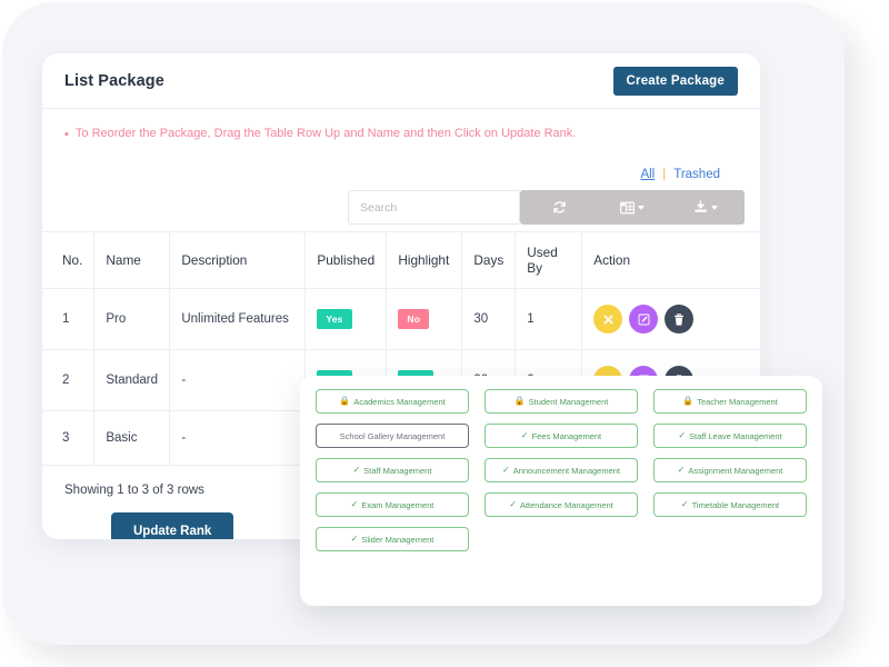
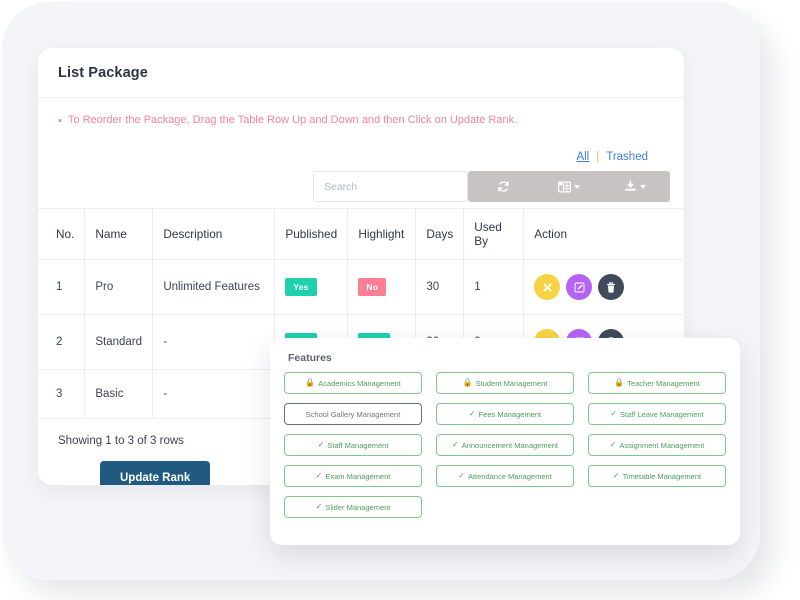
  List Package
- Create Package
  ▪
- To Reorder the Package, Drag the Table Row Up and Name and then Click on Update Rank.
+ To Reorder the Package, Drag the Table Row Up and Down and then Click on Update Rank.
  All
  |
  Trashed
  Search
  No.	Name	Description	Published	Highlight	Days	Used By	Action
  1	Pro	Unlimited Features	Yes	No	30	1
  3	Basic	-
  Showing 1 to 3 of 3 rows
  Update Rank
+ Features
  🔒
  Academics Management
  🔒
  Student Management
  🔒
  Teacher Management
  School Gallery Management
  ✓
  Fees Management
  ✓
  Staff Leave Management
  ✓
  Staff Management
  ✓
  Announcement Management
  ✓
  Assignment Management
  ✓
  Exam Management
  ✓
  Attendance Management
  ✓
  Timetable Management
  ✓
  Slider Management
